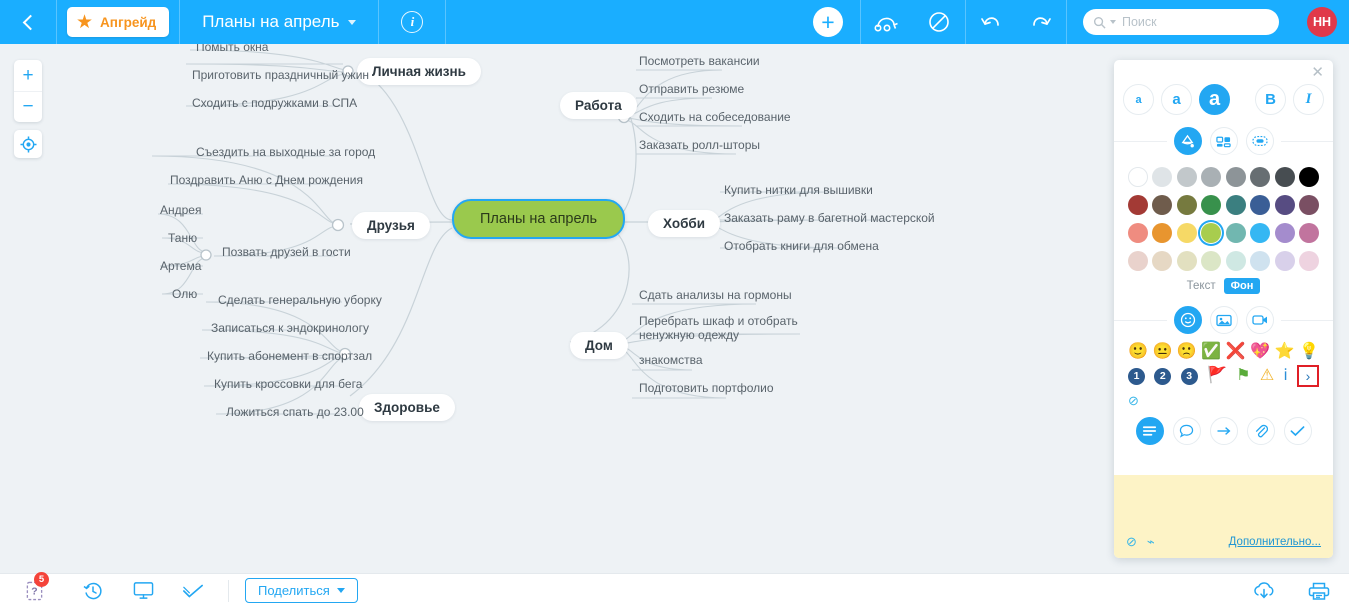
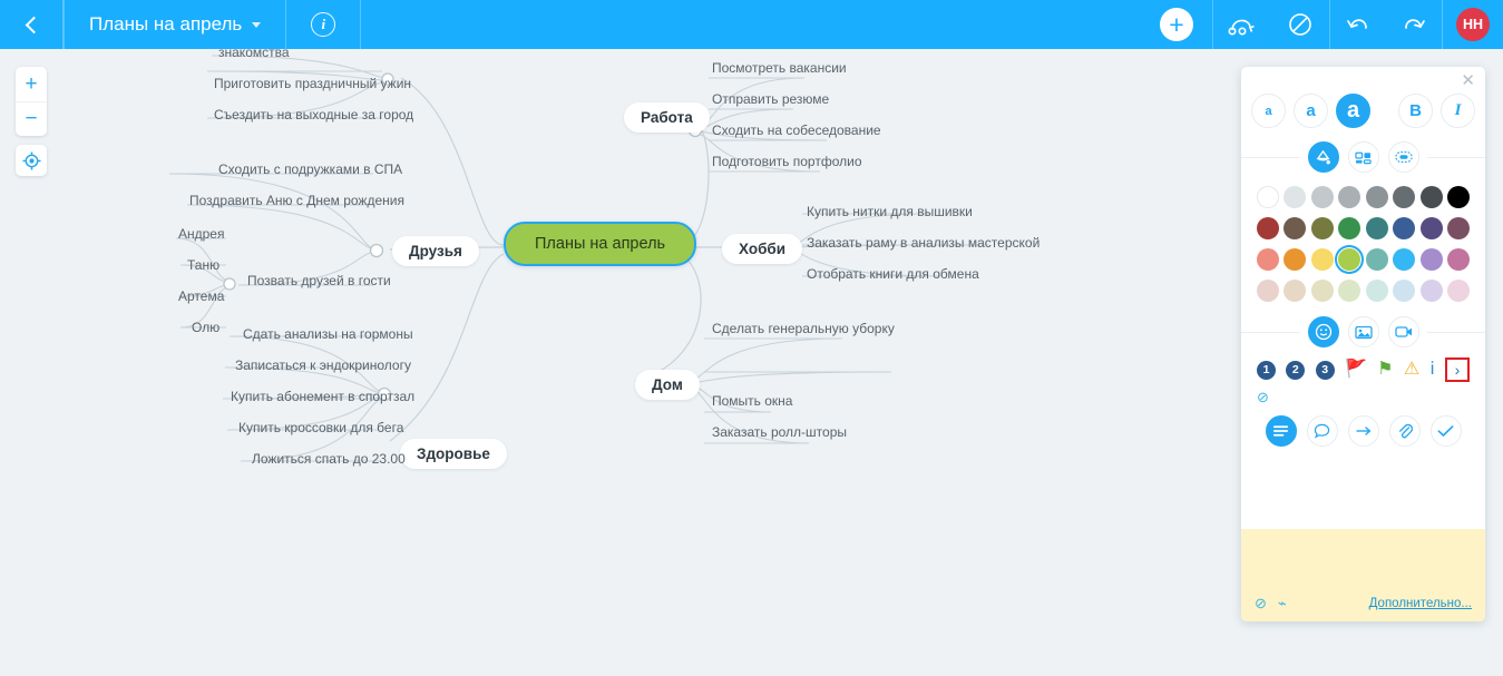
- ★
- Апгрейд
  Планы на апрель
  i
  +
- Поиск
  НН
  +
  −
- Личная жизнь
- Помыть окна
+ знакомства
  Приготовить праздничный ужин
- Сходить с подружками в СПА
+ Съездить на выходные за город
  Друзья
- Съездить на выходные за город
+ Сходить с подружками в СПА
  Поздравить Аню с Днем рождения
  Позвать друзей в гости
  Андрея
  Таню
  Артема
  Олю
  Здоровье
- Сделать генеральную уборку
+ Сдать анализы на гормоны
  Записаться к эндокринологу
  Купить абонемент в спортзал
  Купить кроссовки для бега
  Ложиться спать до 23.00
  Планы на апрель
  Работа
  Посмотреть вакансии
  Отправить резюме
  Сходить на собеседование
- Заказать ролл-шторы
+ Подготовить портфолио
  Хобби
  Купить нитки для вышивки
- Заказать раму в багетной мастерской
+ Заказать раму в анализы мастерской
  Отобрать книги для обмена
  Дом
- Сдать анализы на гормоны
+ Сделать генеральную уборку
- Перебрать шкаф и отобрать ненужную одежду
- знакомства
+ Помыть окна
- Подготовить портфолио
+ Заказать ролл-шторы
  ✕
  a
  a
  a
  B
  I
- Текст
- Фон
- 🙂
- 😐
- 🙁
- ✅
- ❌
- 💖
- ⭐
- 💡
  1
  2
  3
  🚩
  ⚑
  ⚠
  ℹ
  ›
  ⊘
  ⊘
  ⌁
  Дополнительно...
- ?
- 5
- Поделиться
